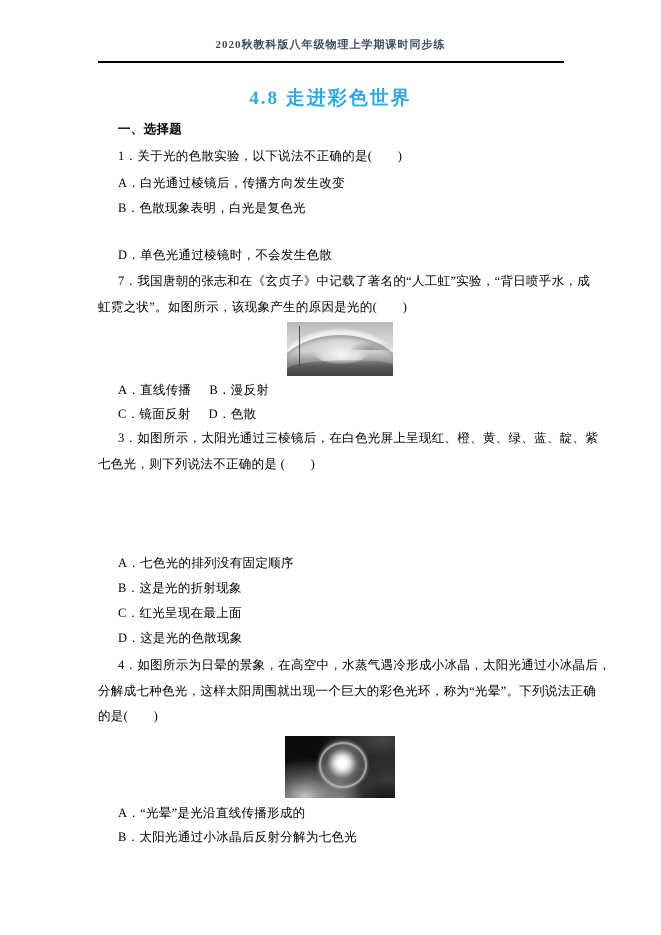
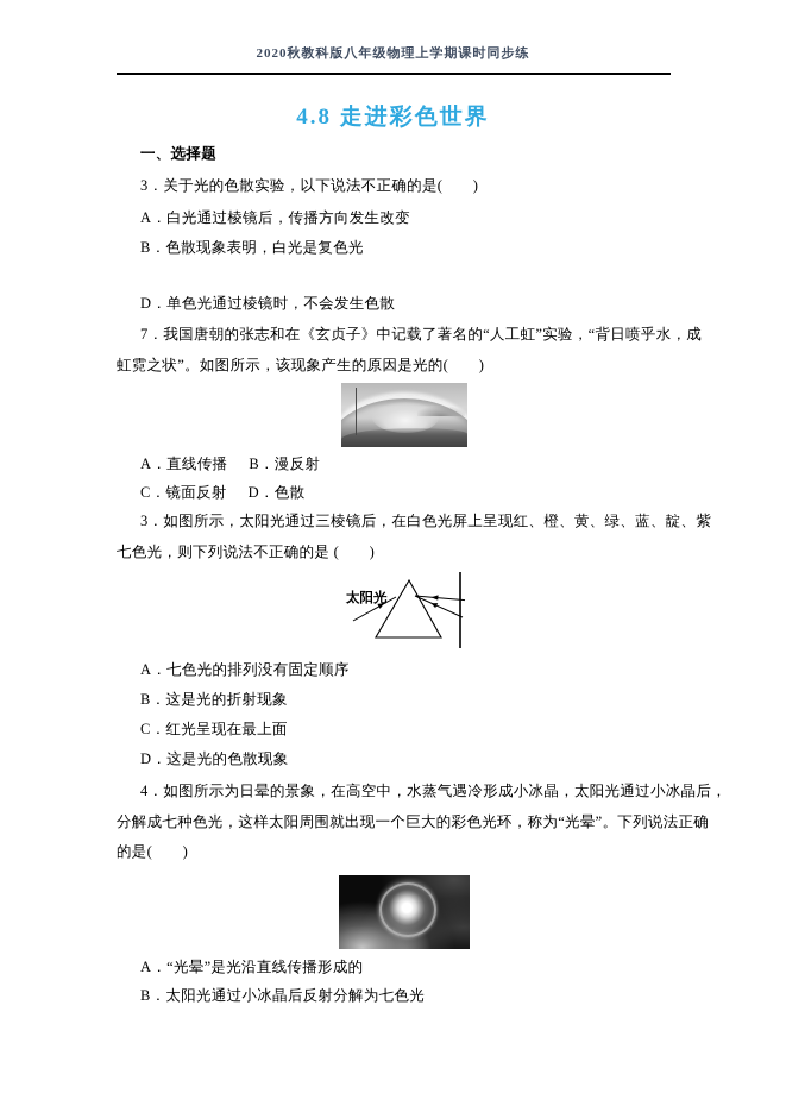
  2020秋教科版八年级物理上学期课时同步练
  4.8 走进彩色世界
  一、选择题
- 1．关于光的色散实验，以下说法不正确的是( )
+ 3．关于光的色散实验，以下说法不正确的是( )
  A．白光通过棱镜后，传播方向发生改变
  B．色散现象表明，白光是复色光
  D．单色光通过棱镜时，不会发生色散
  7．我国唐朝的张志和在《玄贞子》中记载了著名的“人工虹”实验，“背日喷乎水，成
  虹霓之状”。如图所示，该现象产生的原因是光的( )
  A．直线传播 B．漫反射
  C．镜面反射 D．色散
  3．如图所示，太阳光通过三棱镜后，在白色光屏上呈现红、橙、黄、绿、蓝、靛、紫
  七色光，则下列说法不正确的是 ( )
+ 太阳光
  A．七色光的排列没有固定顺序
  B．这是光的折射现象
  C．红光呈现在最上面
  D．这是光的色散现象
  4．如图所示为日晕的景象，在高空中，水蒸气遇冷形成小冰晶，太阳光通过小冰晶后，
  分解成七种色光，这样太阳周围就出现一个巨大的彩色光环，称为“光晕”。下列说法正确
  的是( )
  A．“光晕”是光沿直线传播形成的
  B．太阳光通过小冰晶后反射分解为七色光
